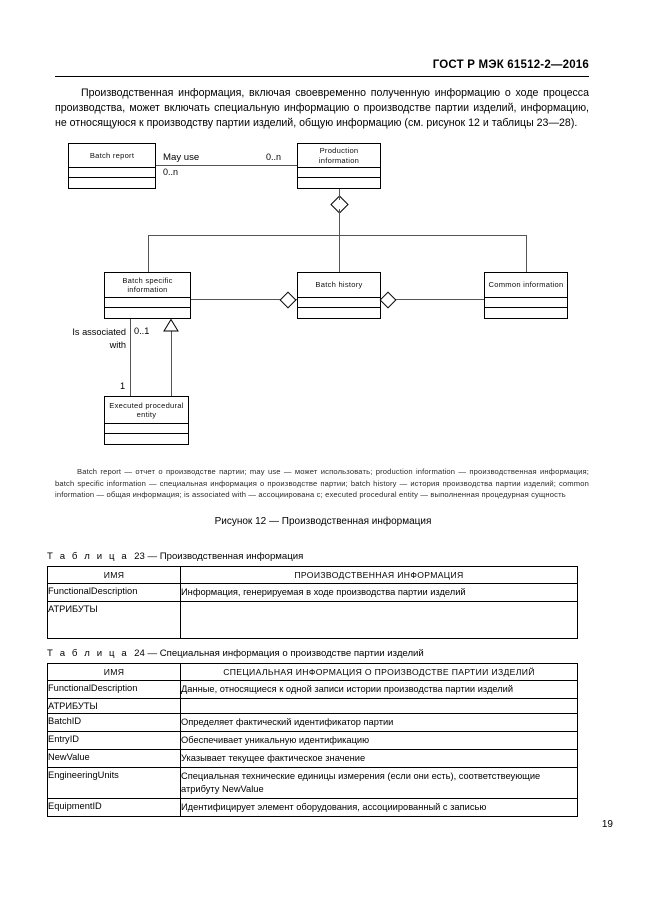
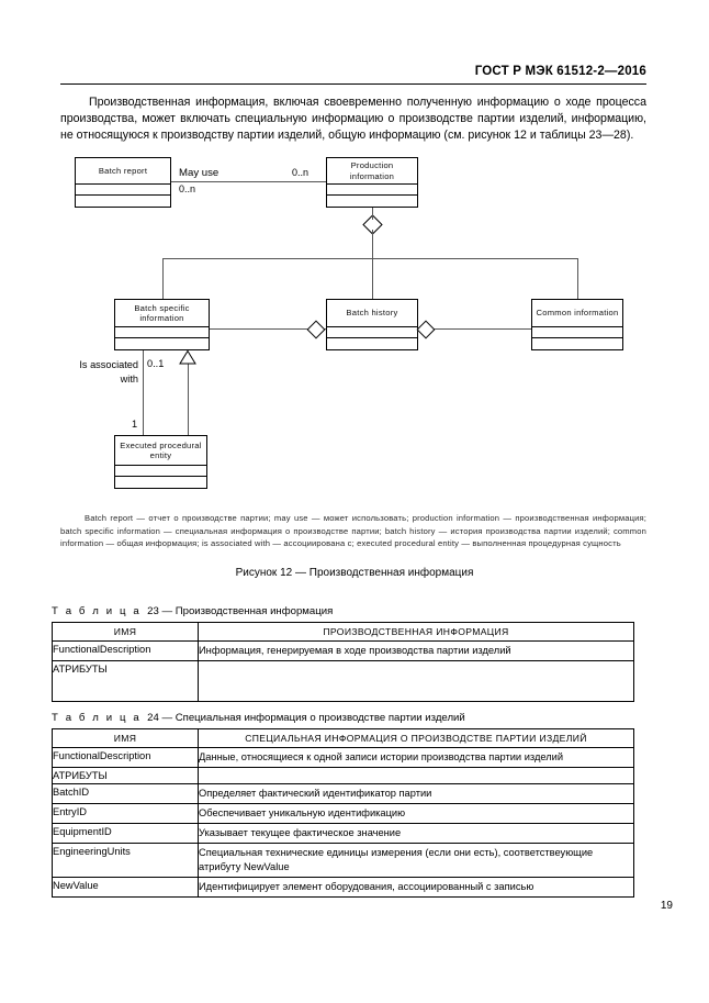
  ГОСТ Р МЭК 61512-2—2016
  Производственная информация, включая своевременно полученную информацию о ходе процесса производства, может включать специальную информацию о производстве партии изделий, информацию, не относящуюся к производству партии изделий, общую информацию (см. рисунок 12 и таблицы 23—28).
  Batch report
  Production information
  May use
  0..n
  0..n
  Batch specific information
  Batch history
  Common information
  Executed procedural entity
  Is associated with
  0..1
  1
  Batch report — отчет о производстве партии; may use — может использовать; production information — производственная информация; batch specific information — специальная информация о производстве партии; batch history — история производства партии изделий; common information — общая информация; is associated with — ассоциирована с; executed procedural entity — выполненная процедурная сущность
  Рисунок 12 — Производственная информация
  Т а б л и ц а 23 — Производственная информация
  ИМЯ	ПРОИЗВОДСТВЕННАЯ ИНФОРМАЦИЯ
  FunctionalDescription	Информация, генерируемая в ходе производства партии изделий
  АТРИБУТЫ
  Т а б л и ц а 24 — Специальная информация о производстве партии изделий
  ИМЯ	СПЕЦИАЛЬНАЯ ИНФОРМАЦИЯ О ПРОИЗВОДСТВЕ ПАРТИИ ИЗДЕЛИЙ
  FunctionalDescription	Данные, относящиеся к одной записи истории производства партии изделий
  АТРИБУТЫ
  BatchID	Определяет фактический идентификатор партии
  EntryID	Обеспечивает уникальную идентификацию
- NewValue	Указывает текущее фактическое значение
+ EquipmentID	Указывает текущее фактическое значение
  EngineeringUnits	Специальная технические единицы измерения (если они есть), соответствеующие атрибуту NewValue
- EquipmentID	Идентифицирует элемент оборудования, ассоциированный с записью
+ NewValue	Идентифицирует элемент оборудования, ассоциированный с записью
  19
